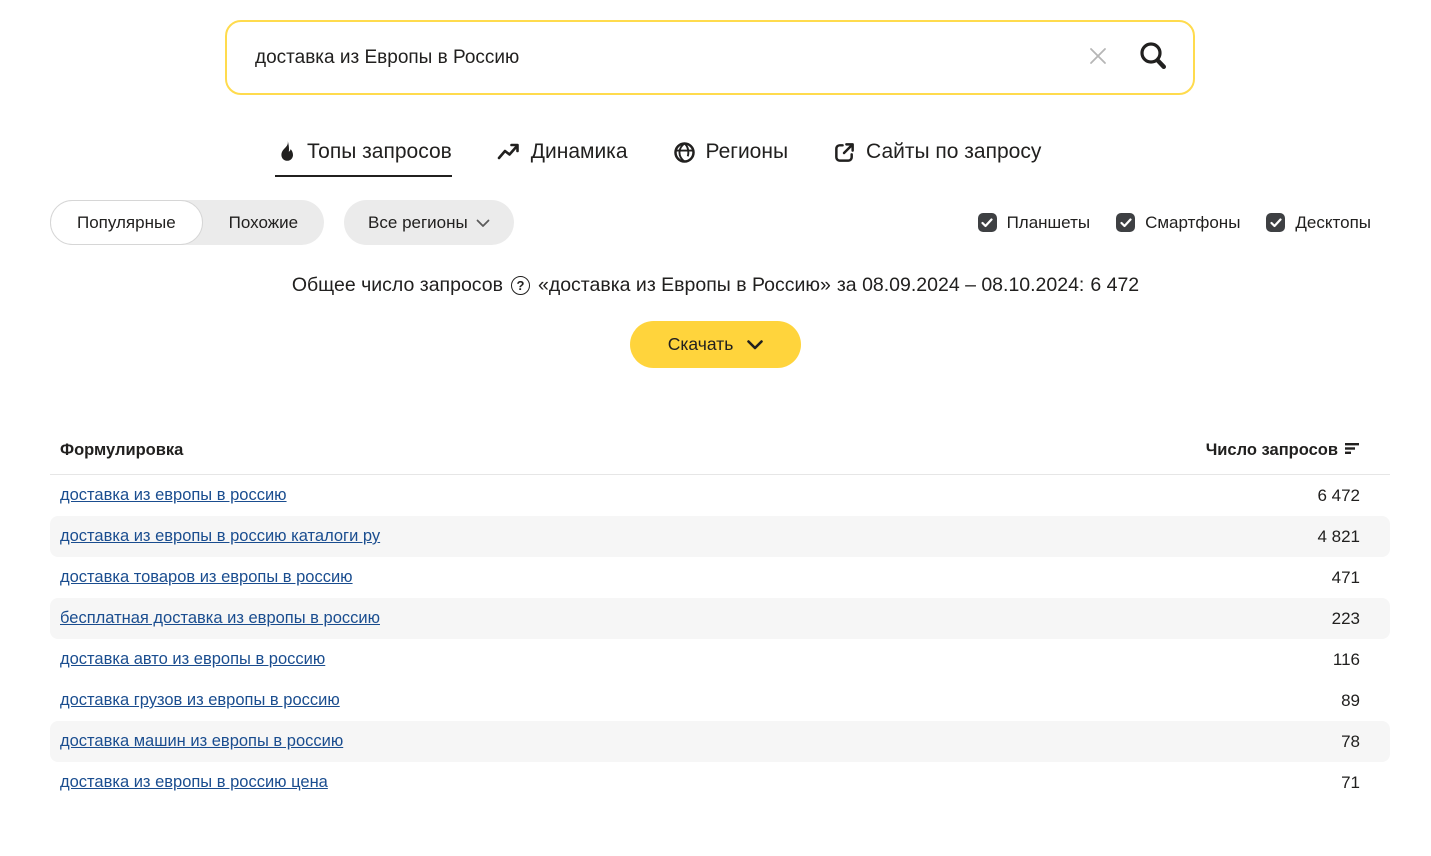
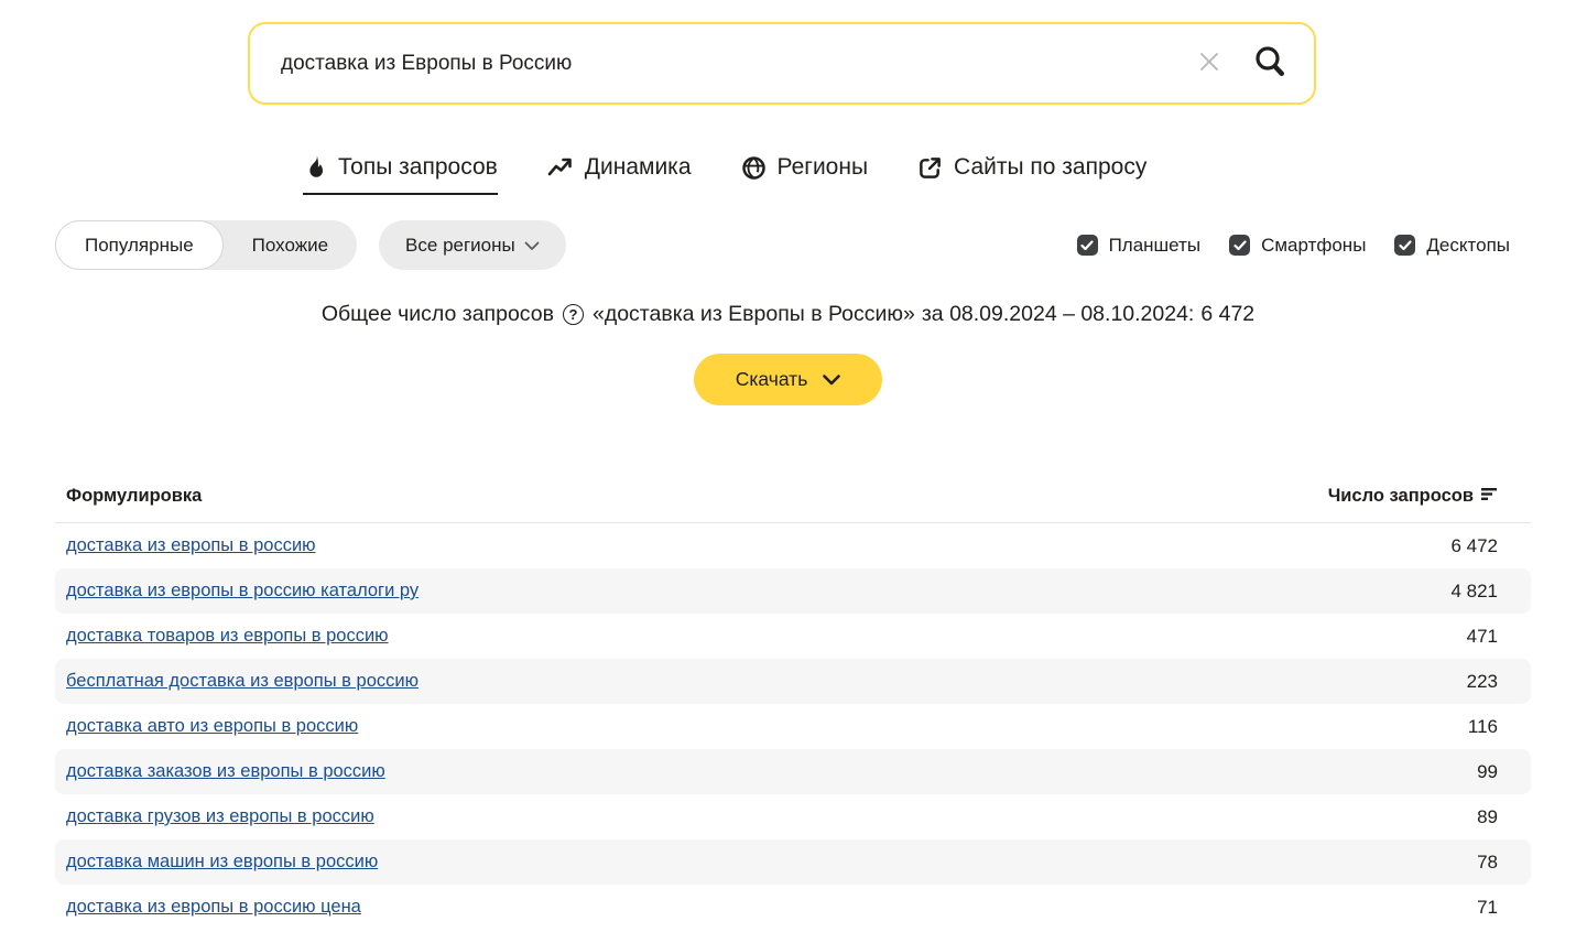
  доставка из Европы в Россию
  Топы запросов
  Динамика
  Регионы
  Сайты по запросу
  Популярные
  Похожие
  Все регионы
  Планшеты
  Смартфоны
  Десктопы
  Общее число запросов
  ?
  «доставка из Европы в Россию»
  за 08.09.2024 – 08.10.2024:
  6 472
  Скачать
  Формулировка
  Число запросов
  доставка из европы в россию
  6 472
  доставка из европы в россию каталоги ру
  4 821
  доставка товаров из европы в россию
  471
  бесплатная доставка из европы в россию
  223
  доставка авто из европы в россию
  116
+ доставка заказов из европы в россию
+ 99
  доставка грузов из европы в россию
  89
  доставка машин из европы в россию
  78
  доставка из европы в россию цена
  71
